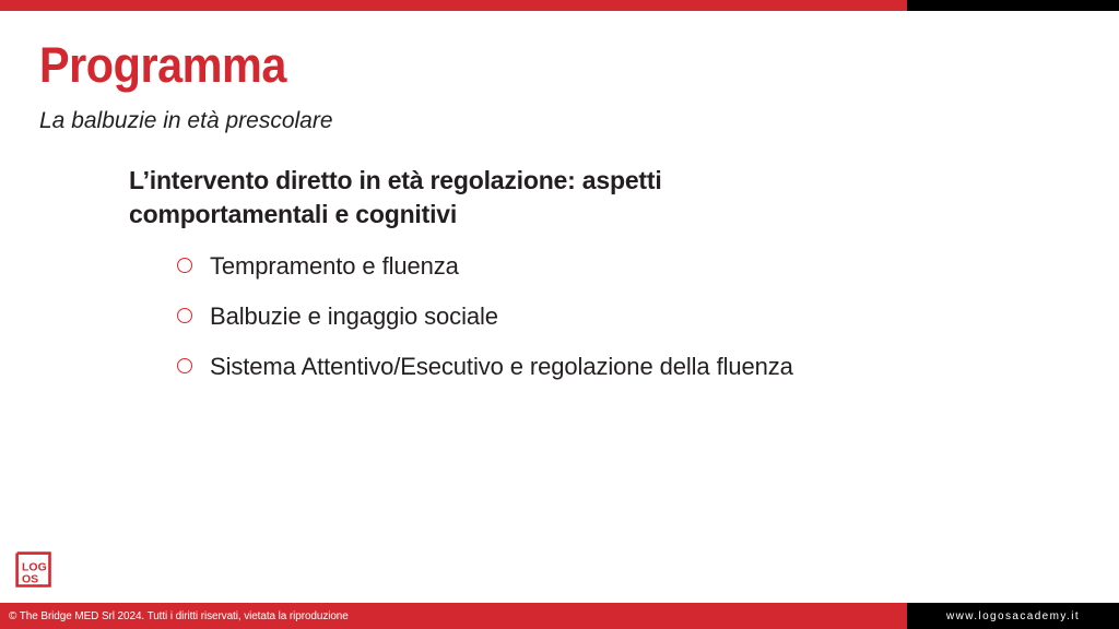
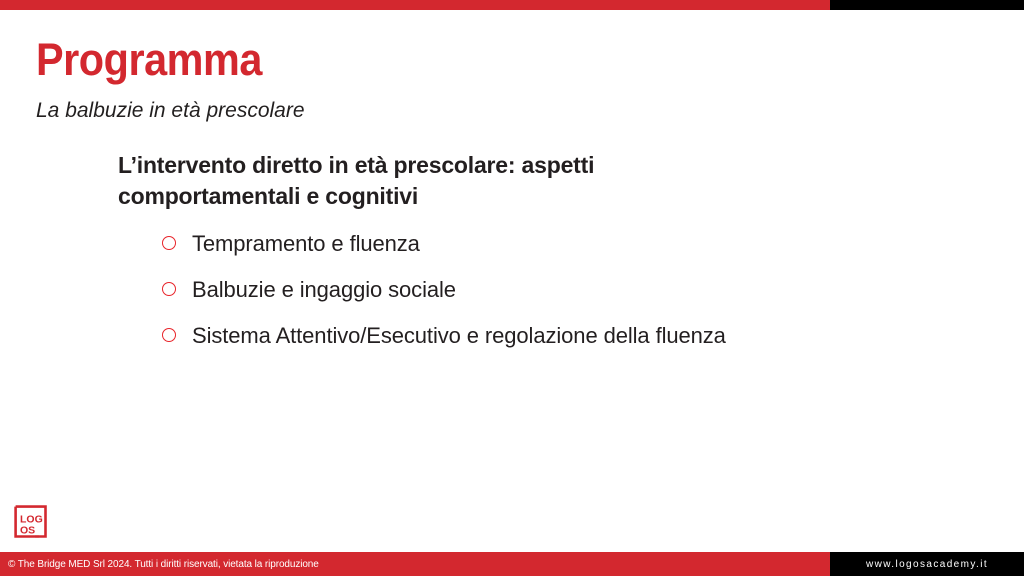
  Programma
  La balbuzie in età prescolare
- L’intervento diretto in età regolazione: aspetti comportamentali e cognitivi
+ L’intervento diretto in età prescolare: aspetti comportamentali e cognitivi
  Tempramento e fluenza
  Balbuzie e ingaggio sociale
  Sistema Attentivo/Esecutivo e regolazione della fluenza
  LOG
  OS
  © The Bridge MED Srl 2024. Tutti i diritti riservati, vietata la riproduzione
  www.logosacademy.it
